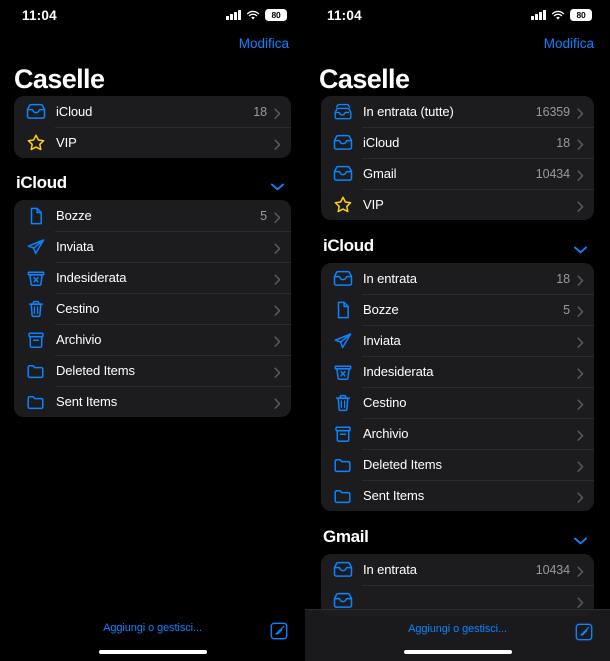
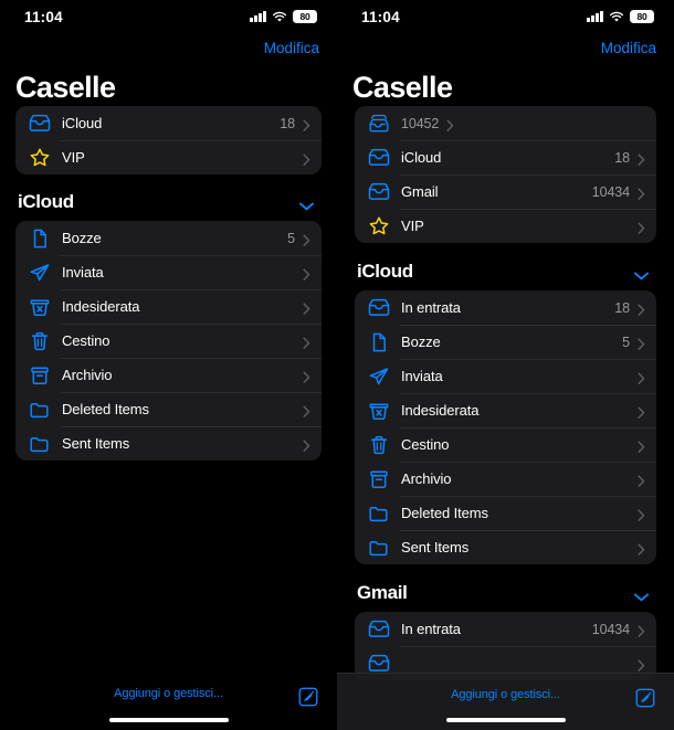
  11:04
  80
  Modifica
  Caselle
  iCloud
  18
  VIP
  iCloud
  Bozze
  5
  Inviata
  Indesiderata
  Cestino
  Archivio
  Deleted Items
  Sent Items
  Aggiungi o gestisci...
  11:04
  80
  Modifica
  Caselle
- In entrata (tutte)
- 16359
+ 10452
  iCloud
  18
  Gmail
  10434
  VIP
  iCloud
  In entrata
  18
  Bozze
  5
  Inviata
  Indesiderata
  Cestino
  Archivio
  Deleted Items
  Sent Items
  Gmail
  In entrata
  10434
  Aggiungi o gestisci...
